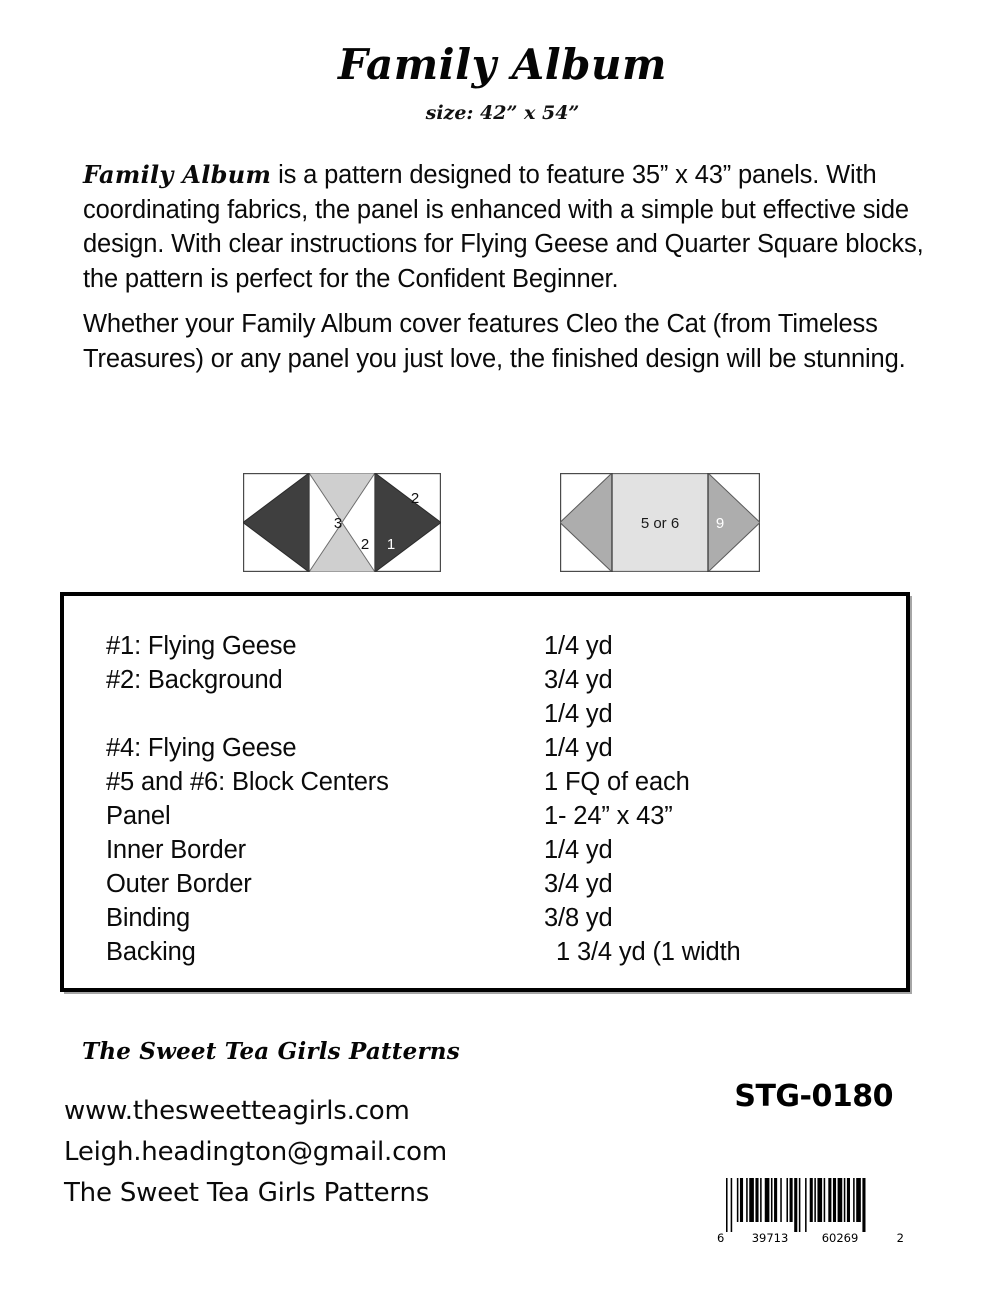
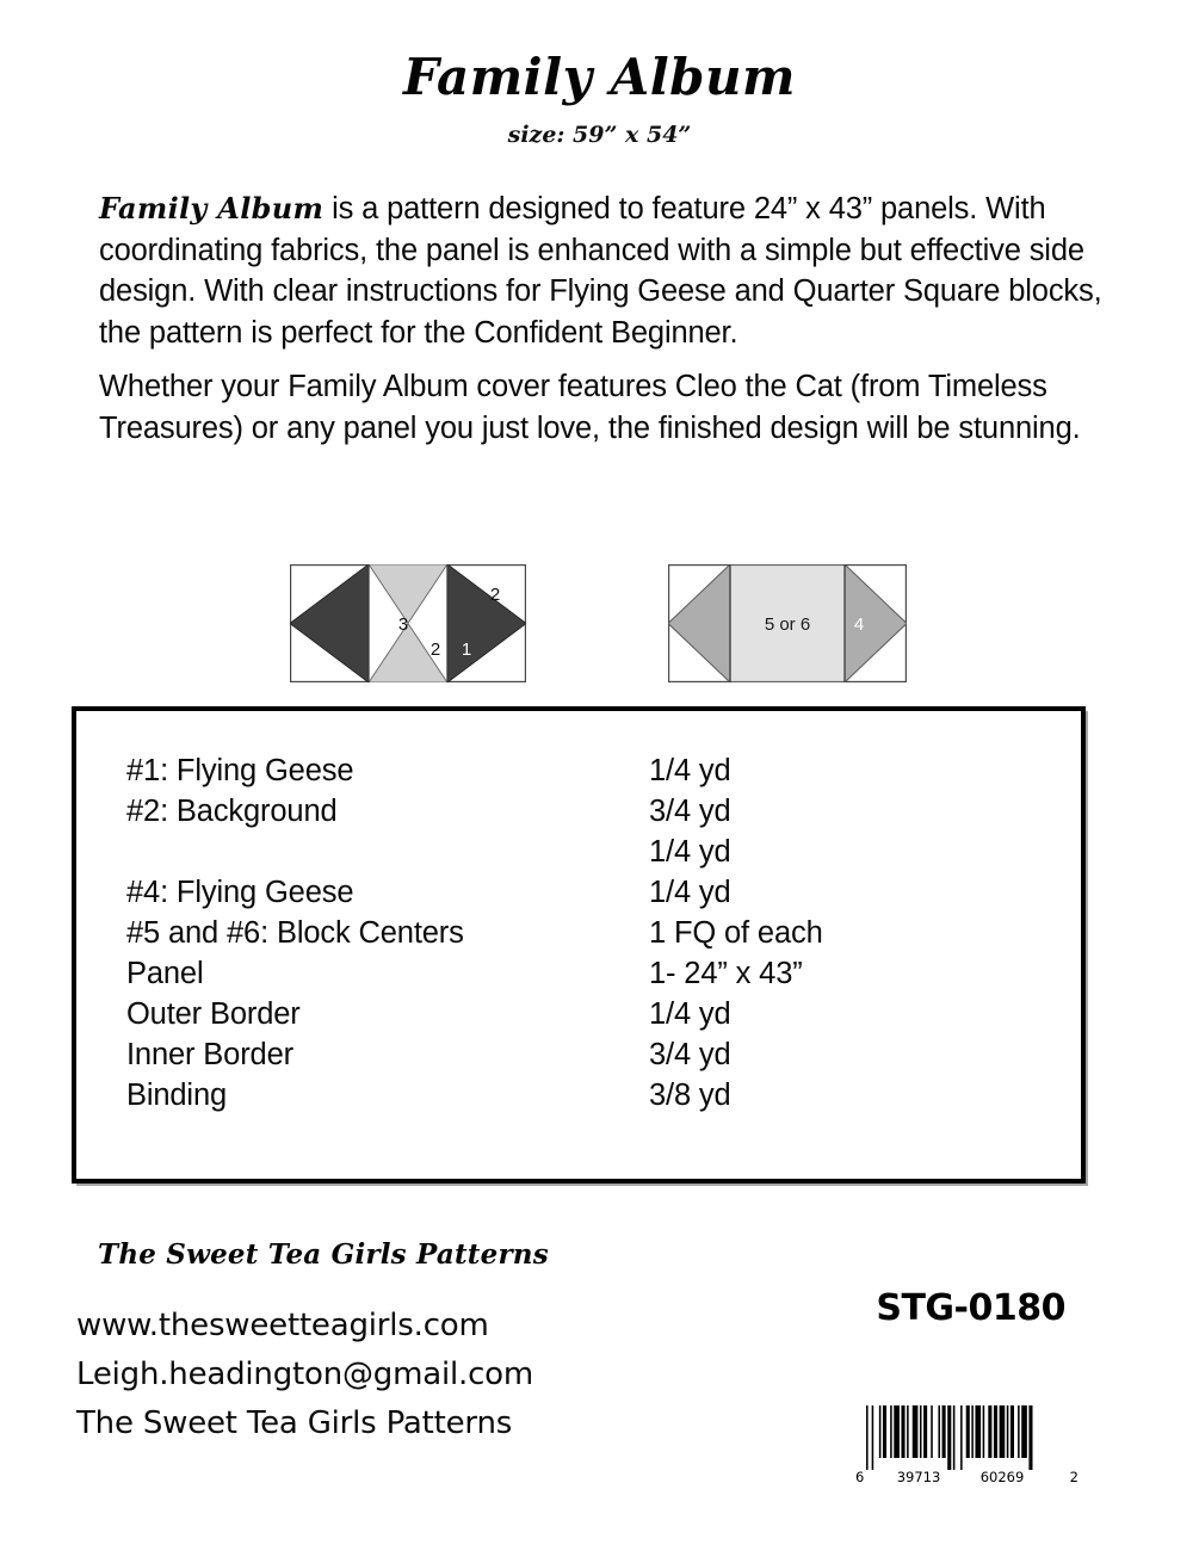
  Family Album
- size: 42” x 54”
+ size: 59” x 54”
- Family Album is a pattern designed to feature 35” x 43” panels. With coordinating fabrics, the panel is enhanced with a simple but effective side design. With clear instructions for Flying Geese and Quarter Square blocks, the pattern is perfect for the Confident Beginner.
+ Family Album is a pattern designed to feature 24” x 43” panels. With coordinating fabrics, the panel is enhanced with a simple but effective side design. With clear instructions for Flying Geese and Quarter Square blocks, the pattern is perfect for the Confident Beginner.
  Whether your Family Album cover features Cleo the Cat (from Timeless Treasures) or any panel you just love, the finished design will be stunning.
  3
  2
  2
  1
  5 or 6
- 9
+ 4
  #1: Flying Geese
  1/4 yd
  #2: Background
  3/4 yd
  1/4 yd
  #4: Flying Geese
  1/4 yd
  #5 and #6: Block Centers
  1 FQ of each
  Panel
  1- 24” x 43”
- Inner Border
+ Outer Border
  1/4 yd
- Outer Border
+ Inner Border
  3/4 yd
  Binding
  3/8 yd
- Backing
- 1 3/4 yd (1 width
  The Sweet Tea Girls Patterns
  www.thesweetteagirls.com
  Leigh.headington@gmail.com
  The Sweet Tea Girls Patterns
  STG-0180
  6
  39713
  60269
  2
